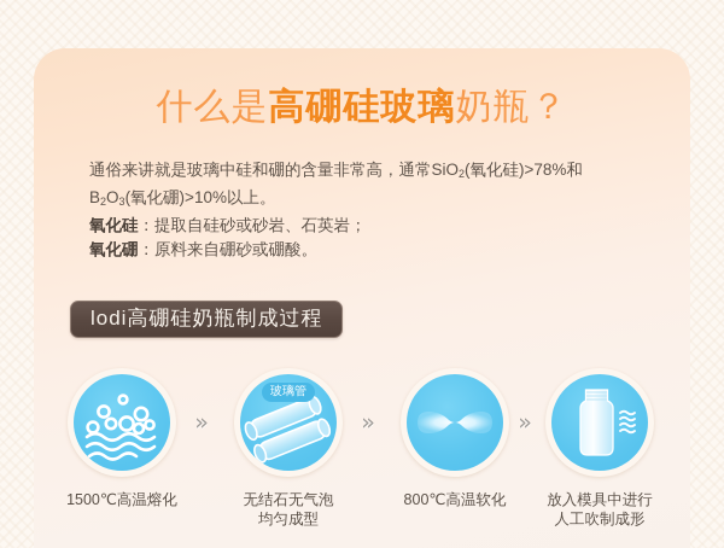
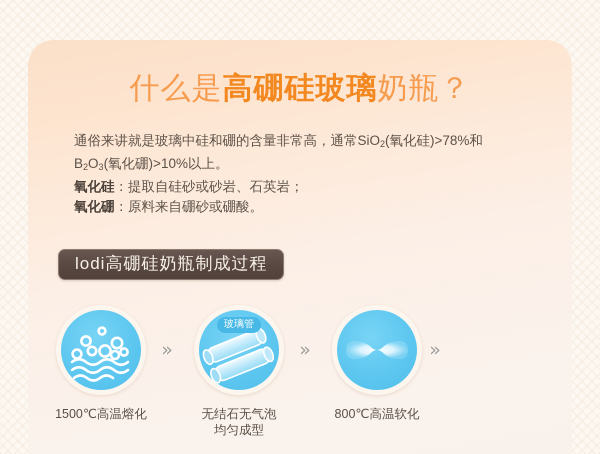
  什么是高硼硅玻璃奶瓶？
  通俗来讲就是玻璃中硅和硼的含量非常高，通常SiO2(氧化硅)>78%和
  B2O3(氧化硼)>10%以上。
  氧化硅：提取自硅砂或砂岩、石英岩；
  氧化硼：原料来自硼砂或硼酸。
  lodi高硼硅奶瓶制成过程
  1500℃高温熔化
  玻璃管
  无结石无气泡
  均匀成型
  800℃高温软化
- 放入模具中进行
- 人工吹制成形
  »
  »
  »
